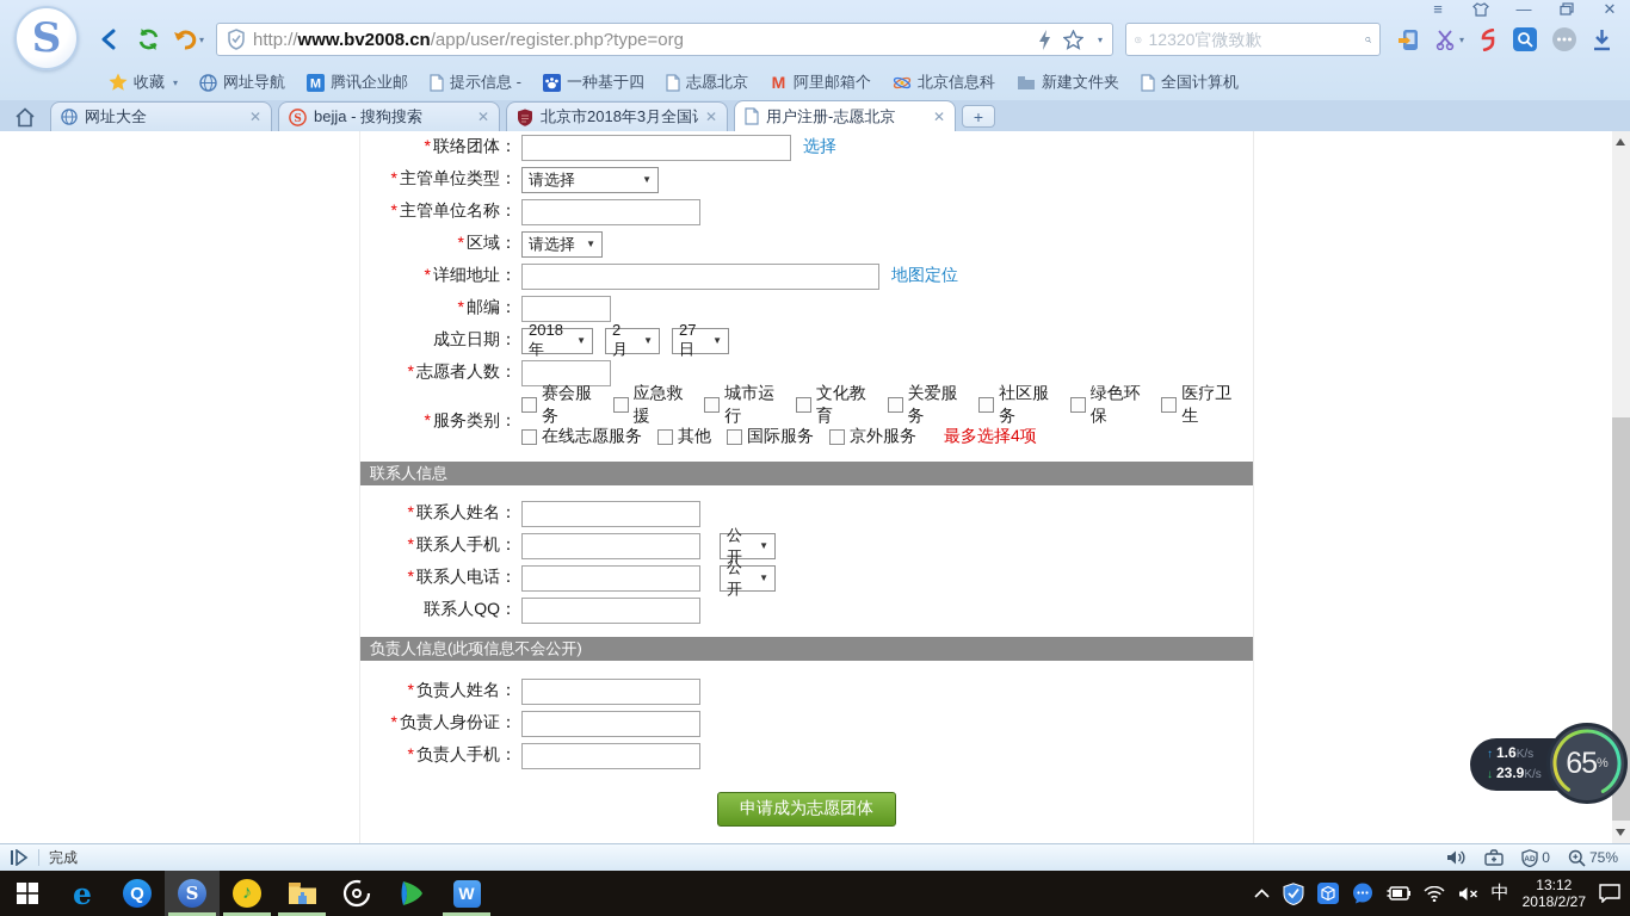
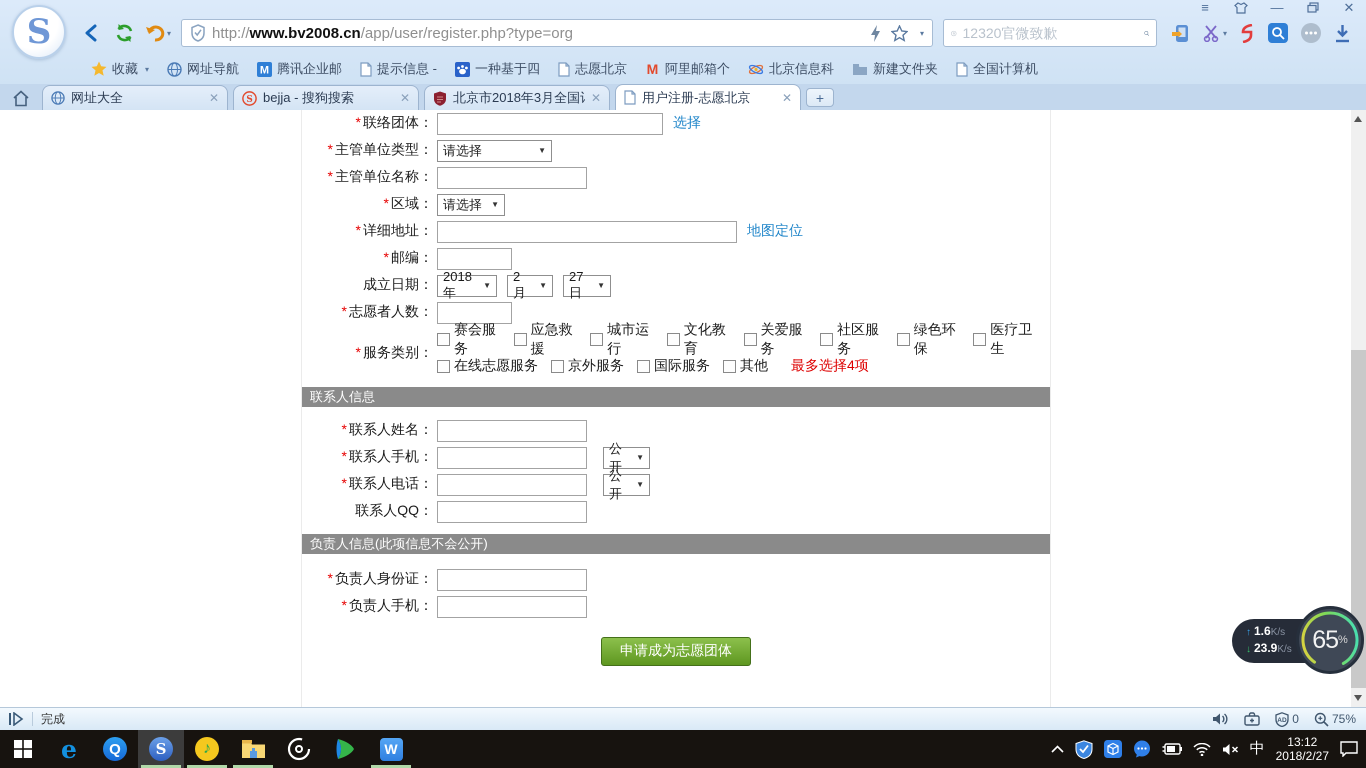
  S
  ≡
  —
  ✕
  ▾
  http://www.bv2008.cn/app/user/register.php?type=org
  ▾
  12320官微致歉
  ▾
  收藏
  ▾
  网址导航
  M
  腾讯企业邮
  提示信息 -
  一种基于四
  志愿北京
  M
  阿里邮箱个
  北京信息科
  新建文件夹
  全国计算机
  网址大全
  ✕
  S
  bejja - 搜狗搜索
  ✕
  北京市2018年3月全国
  ✕
  用户注册-志愿北京
  ✕
  +
  * 联络团体：
  选择
  * 主管单位类型：
  请选择
  ▼
  * 主管单位名称：
  * 区域：
  请选择
  ▼
  * 详细地址：
  地图定位
  * 邮编：
  成立日期：
  2018年
  ▼
  2月
  ▼
  27日
  ▼
  * 志愿者人数：
  * 服务类别：
  赛会服务
  应急救援
  城市运行
  文化教育
  关爱服务
  社区服务
  绿色环保
  医疗卫生
  在线志愿服务
- 其他
+ 京外服务
  国际服务
- 京外服务
+ 其他
  最多选择4项
  联系人信息
  * 联系人姓名：
  * 联系人手机：
  公开
  ▼
  * 联系人电话：
  公开
  ▼
  联系人QQ：
  负责人信息(此项信息不会公开)
- * 负责人姓名：
  * 负责人身份证：
  * 负责人手机：
  申请成为志愿团体
  ↑
  1.6
  K/s
  ↓
  23.9
  K/s
  65
  %
  完成
  0
  75%
  e
  Q
  S
  ♪
  W
  中
  13:12
  2018/2/27
